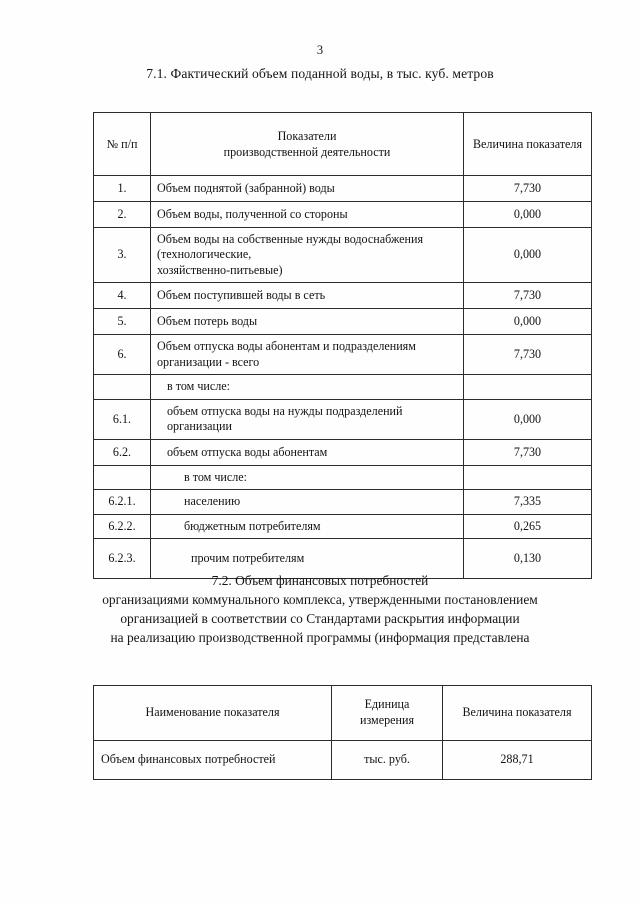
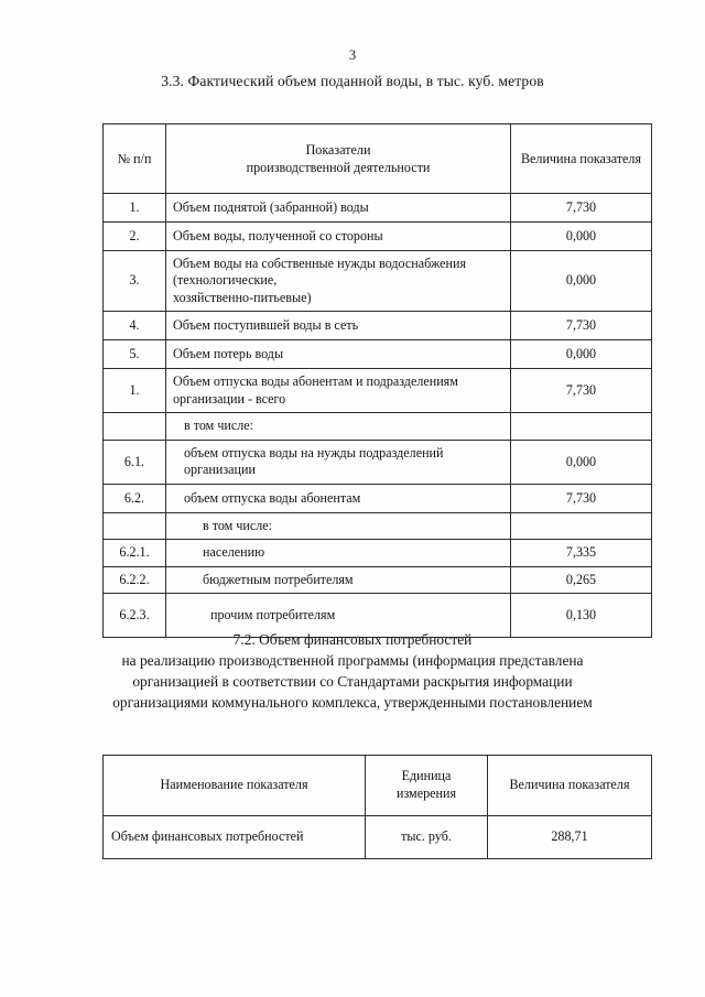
  3
- 7.1. Фактический объем поданной воды, в тыс. куб. метров
+ 3.3. Фактический объем поданной воды, в тыс. куб. метров
  № п/п	Показатели производственной деятельности	Величина показателя
  1.	Объем поднятой (забранной) воды	7,730
  2.	Объем воды, полученной со стороны	0,000
  3.	Объем воды на собственные нужды водоснабжения (технологические, хозяйственно-питьевые)	0,000
  4.	Объем поступившей воды в сеть	7,730
  5.	Объем потерь воды	0,000
- 6.	Объем отпуска воды абонентам и подразделениям организации - всего	7,730
+ 1.	Объем отпуска воды абонентам и подразделениям организации - всего	7,730
  	в том числе:
  6.1.	объем отпуска воды на нужды подразделений организации	0,000
  6.2.	объем отпуска воды абонентам	7,730
  	в том числе:
  6.2.1.	населению	7,335
  6.2.2.	бюджетным потребителям	0,265
  6.2.3.	прочим потребителям	0,130
  7.2. Объем финансовых потребностей
- организациями коммунального комплекса, утвержденными постановлением
+ на реализацию производственной программы (информация представлена
  организацией в соответствии со Стандартами раскрытия информации
- на реализацию производственной программы (информация представлена
+ организациями коммунального комплекса, утвержденными постановлением
  Наименование показателя	Единица измерения	Величина показателя
  Объем финансовых потребностей	тыс. руб.	288,71
